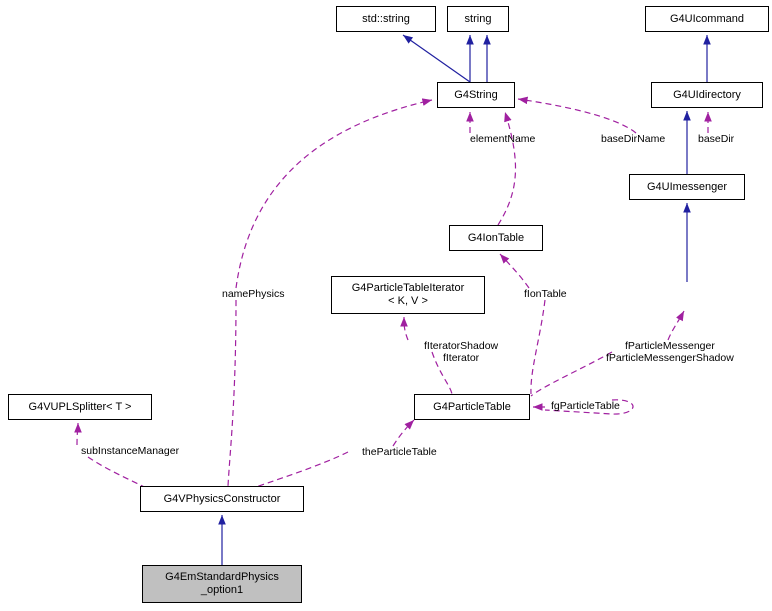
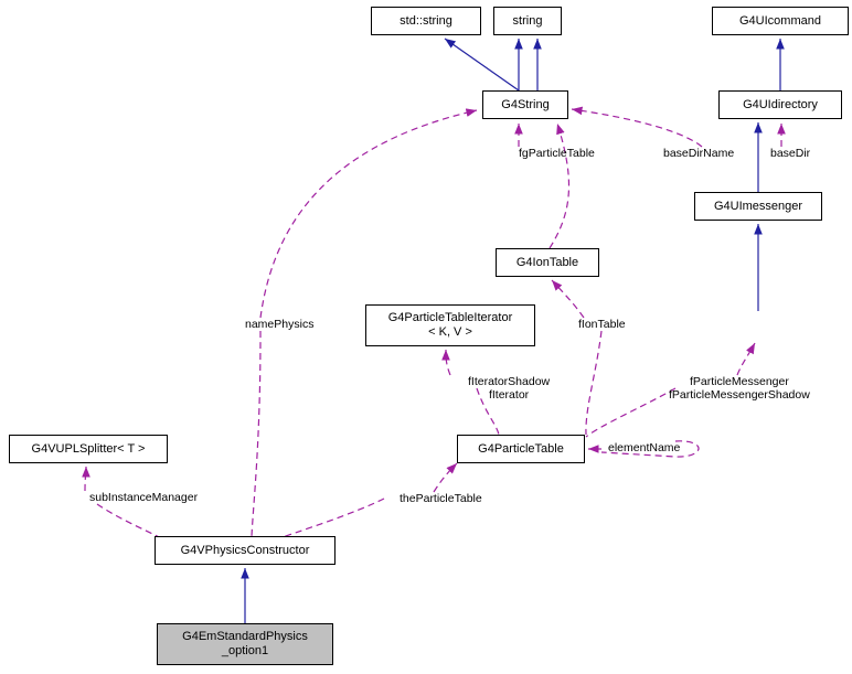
  std::string
  string
  G4UIcommand
  G4String
  G4UIdirectory
  G4UImessenger
  G4IonTable
  G4ParticleTableIterator
  < K, V >
  G4VUPLSplitter< T >
  G4ParticleTable
  G4VPhysicsConstructor
  G4EmStandardPhysics
  _option1
- elementName
+ fgParticleTable
  baseDirName
  baseDir
  namePhysics
  fIonTable
  fIteratorShadow
  fIterator
  fParticleMessenger
  fParticleMessengerShadow
- fgParticleTable
+ elementName
  subInstanceManager
  theParticleTable
